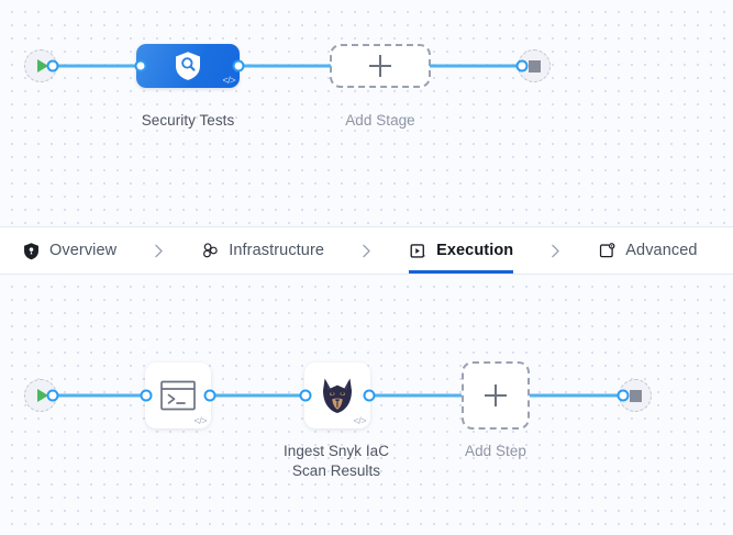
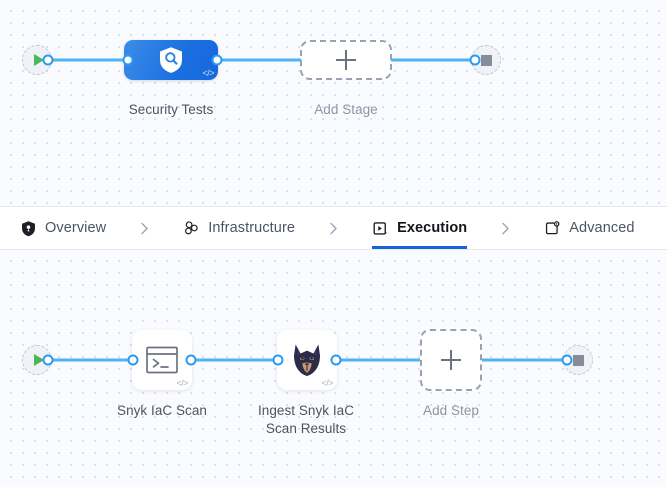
  </>
  Security Tests
  Add Stage
  Overview
  Infrastructure
  Execution
  Advanced
  </>
  </>
+ Snyk IaC Scan
  Ingest Snyk IaC
  Scan Results
  Add Step
